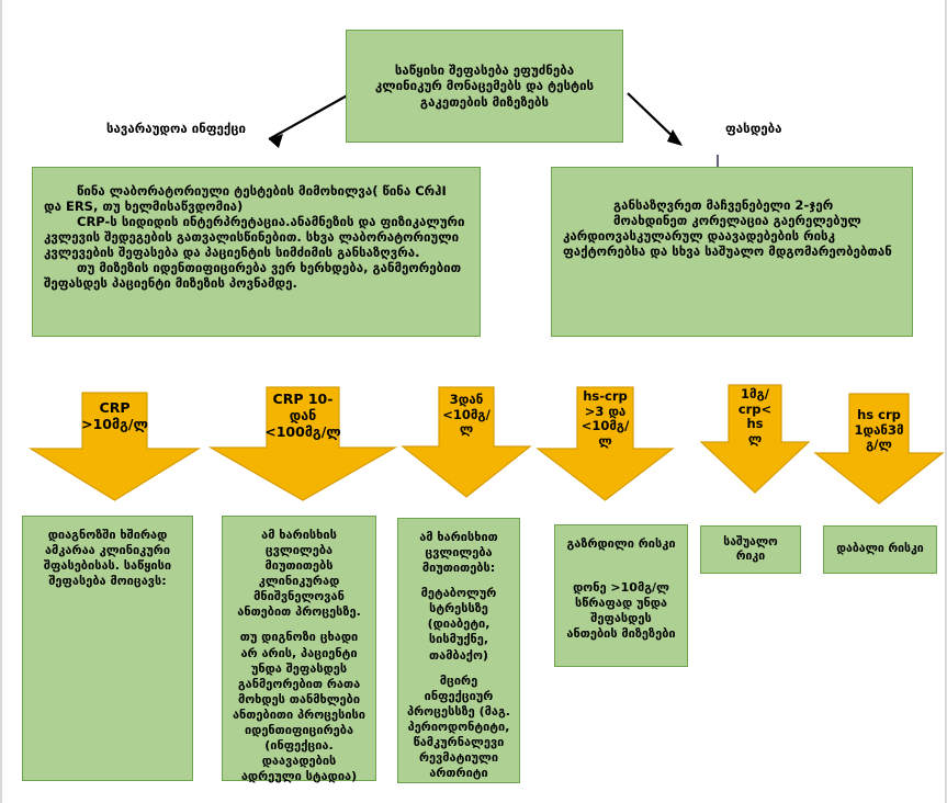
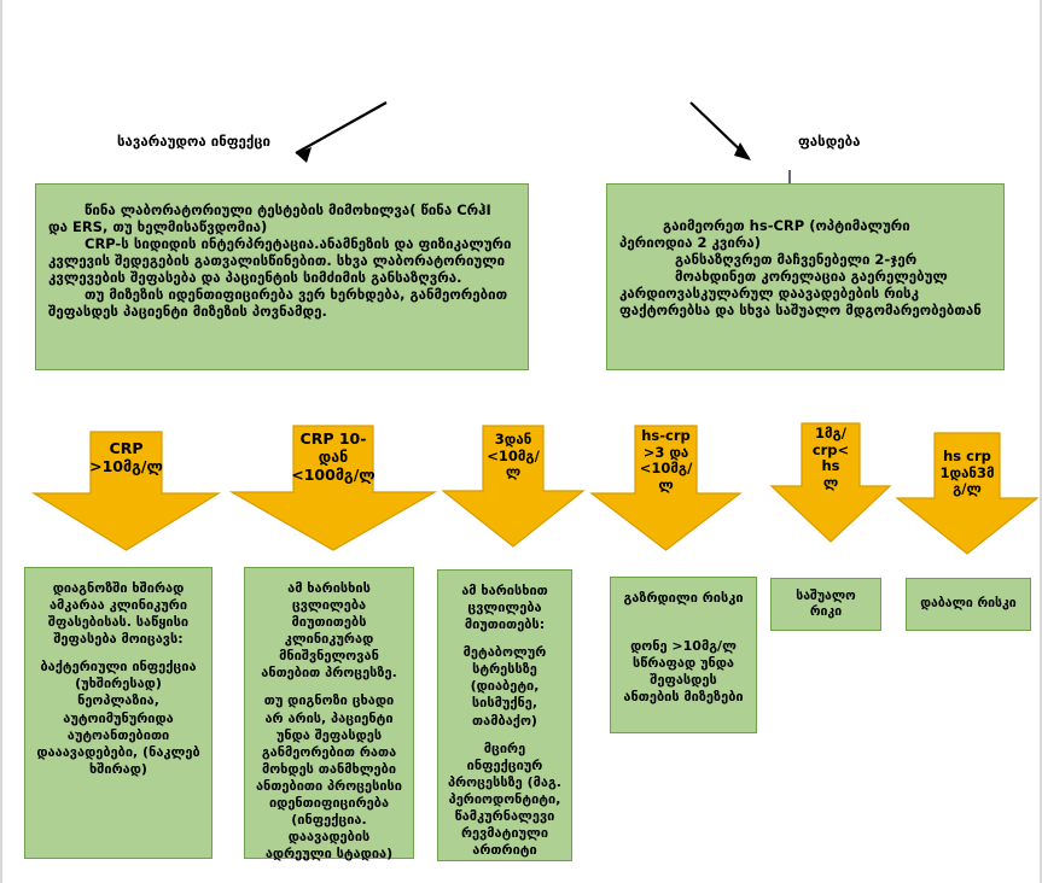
- საწყისი შეფასება ეფუძნება კლინიკურ მონაცემებს და ტესტის გაკეთების მიზეზებს
  სავარაუდოა ინფექცი
  ფასდება
  წინა ლაბორატორიული ტესტების მიმოხილვა( წინა CრჰI და ERS, თუ ხელმისაწვდომია)
  CRP-ს სიდიდის ინტერპრეტაცია.ანამნეზის და ფიზიკალური კვლევის შედეგების გათვალისწინებით. სხვა ლაბორატორიული კვლევების შეფასება და პაციენტის სიმძიმის განსაზღვრა.
  თუ მიზეზის იდენთიფიცირება ვერ ხერხდება, განმეორებით შეფასდეს პაციენტი მიზეზის პოვნამდე.
+ გაიმეორეთ hs-CRP (ოპტიმალური პერიოდია 2 კვირა)
  განსაზღვრეთ მაჩვენებელი 2-ჯერ
  მოახდინეთ კორელაცია გაერელებულ კარდიოვასკულარულ დაავადებების რისკ ფაქტორებსა და სხვა საშუალო მდგომარეობებთან
  CRP
  >10მგ/ლ
  CRP 10-
  დან
  <100მგ/ლ
  3დან
  <10მგ/
  ლ
  hs-crp
  >3 და
  <10მგ/
  ლ
  1მგ/
  crp<
  hs
  ლ
  hs crp
  1დან3მ
  გ/ლ
  დიაგნოზში ხშირად ამკარაა კლინიკური შფასებისას. საწყისი შეფასება მოიცავს:
+ ბაქტერიული ინფექცია (უხშირესად) ნეოპლაზია, აუტოიმუნურიდა აუტოანთებითი დააავადებები, (ნაკლებ ხშირად)
  ამ ხარისხის ცვლილება მიუთითებს კლინიკურად მნიშვნელოვან ანთებით პროცესზე.
  თუ დიგნოზი ცხადი არ არის, პაციენტი უნდა შეფასდეს განმეორებით რათა მოხდეს თანმხლები ანთებითი პროცესისი იდენთიფიცირება (ინფექცია. დაავადების ადრეული სტადია)
  ამ ხარისხით ცვლილება მიუთითებს:
  მეტაბოლურ სტრესსზე (დიაბეტი, სისმუქნე, თამბაქო)
  მცირე ინფექციურ პროცესსზე (მაგ. პერიოდონტიტი, წამკურნალევი რევმატიული ართრიტი
  გაზრდილი რისკი
  დონე >10მგ/ლ სწრაფად უნდა შეფასდეს ანთების მიზეზები
  საშუალო რიკი
  დაბალი რისკი
